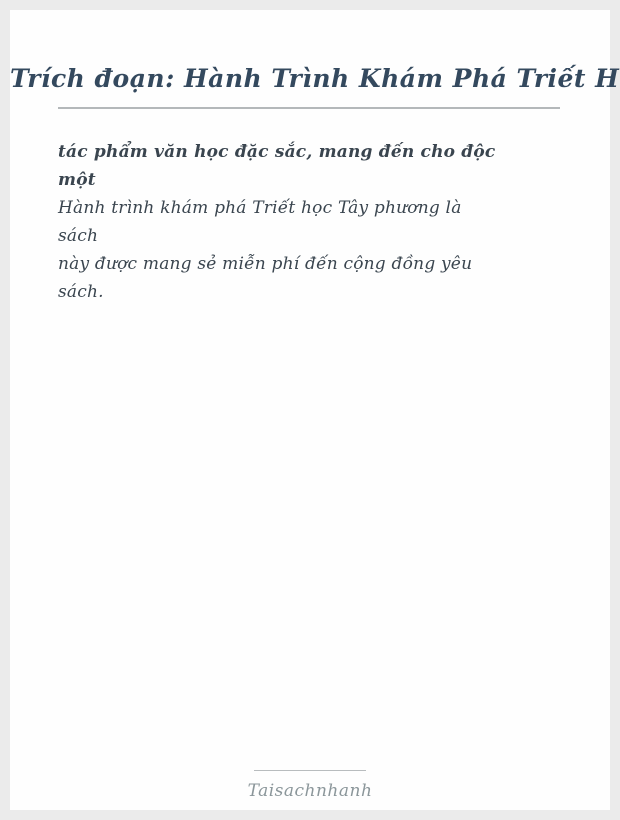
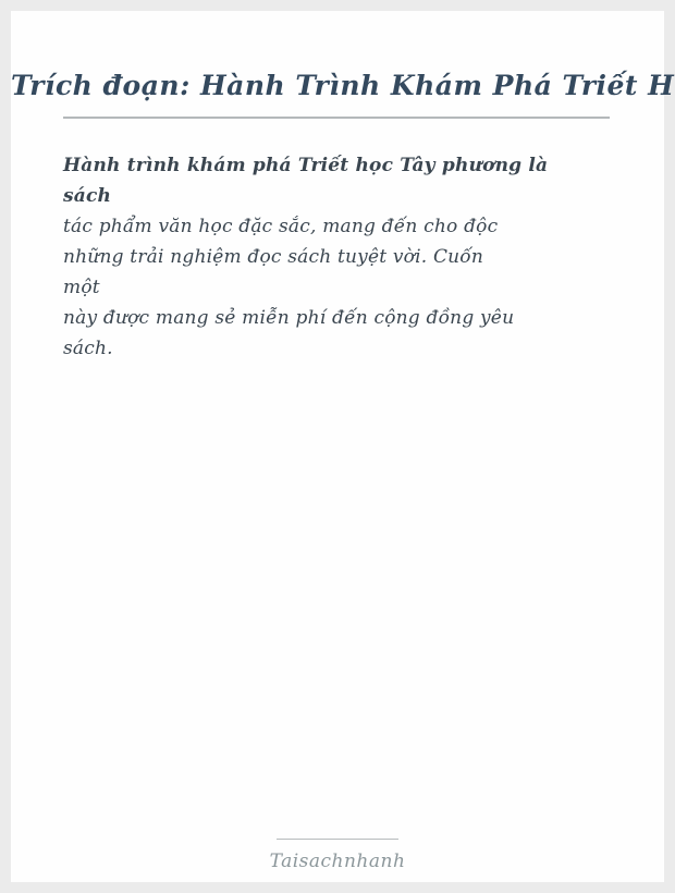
  Trích đoạn: Hành Trình Khám Phá Triết H
- tác phẩm văn học đặc sắc, mang đến cho độc
+ Hành trình khám phá Triết học Tây phương là
- một
+ sách
- Hành trình khám phá Triết học Tây phương là
+ tác phẩm văn học đặc sắc, mang đến cho độc
+ những trải nghiệm đọc sách tuyệt vời. Cuốn
- sách
+ một
  này được mang sẻ miễn phí đến cộng đồng yêu
  sách.
  Taisachnhanh
